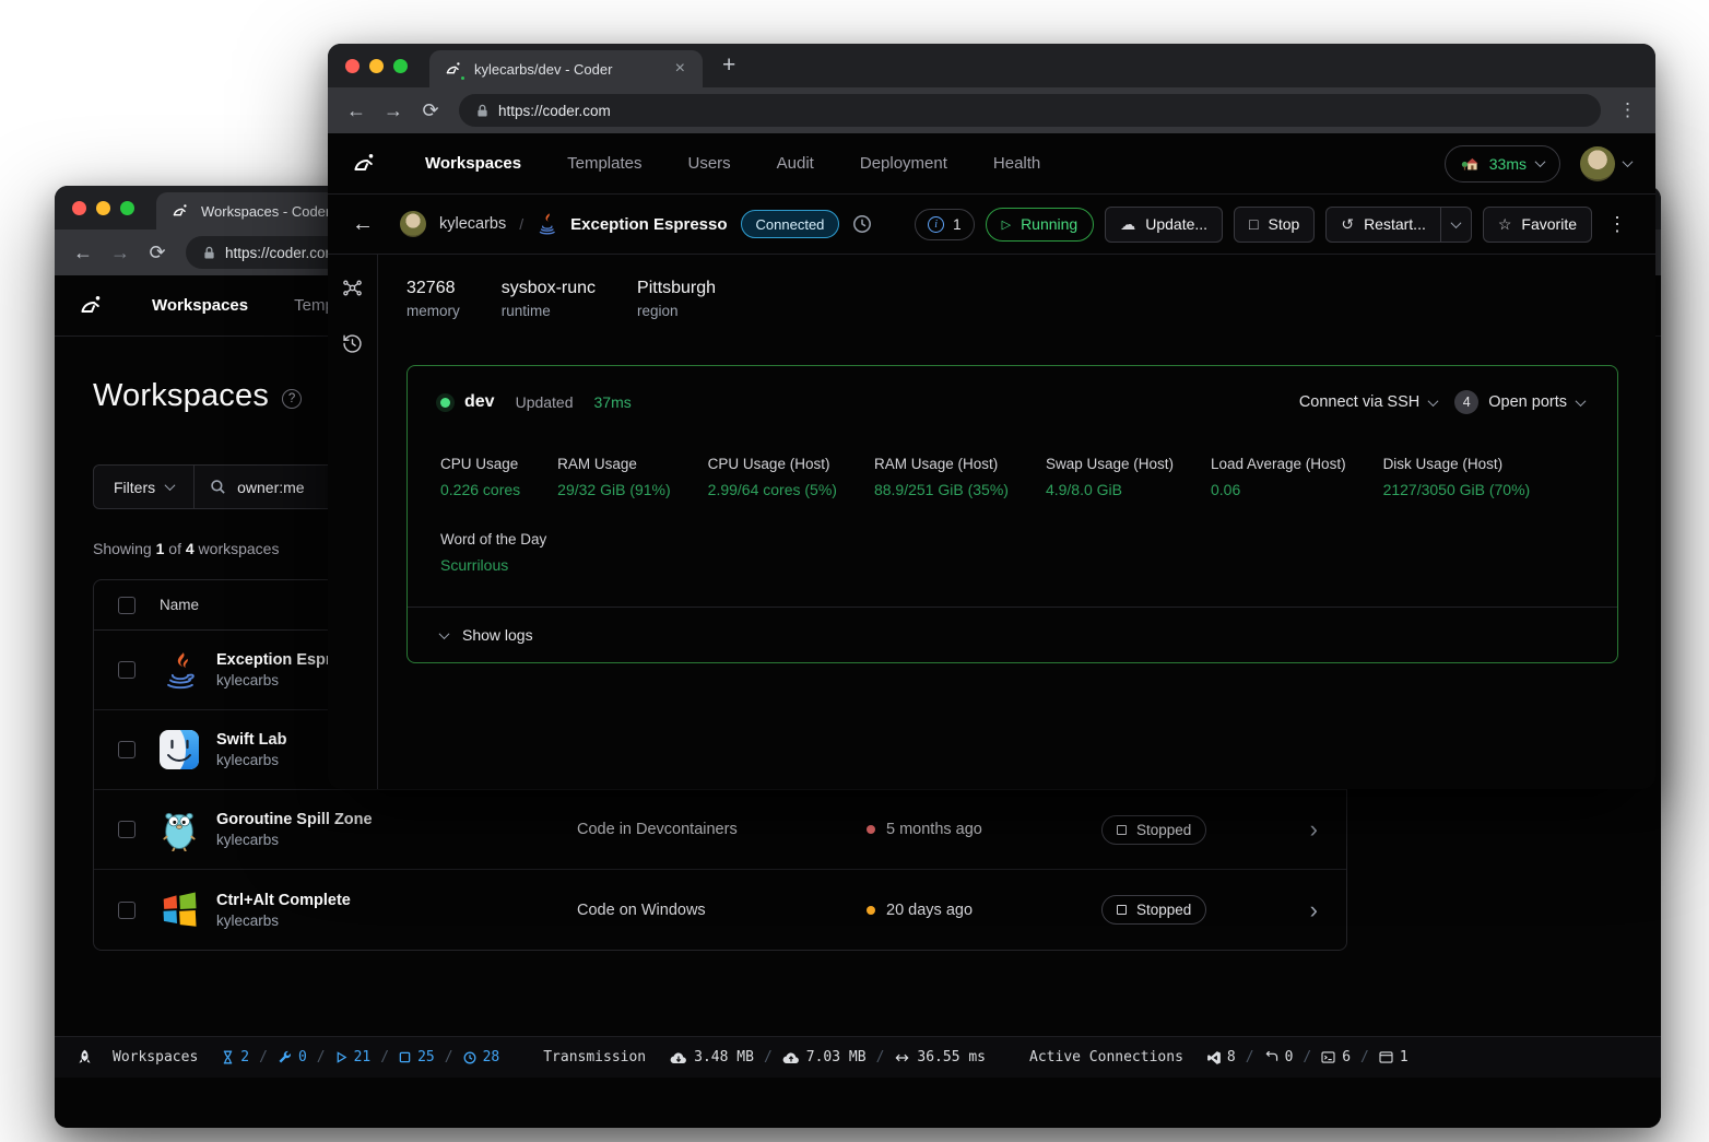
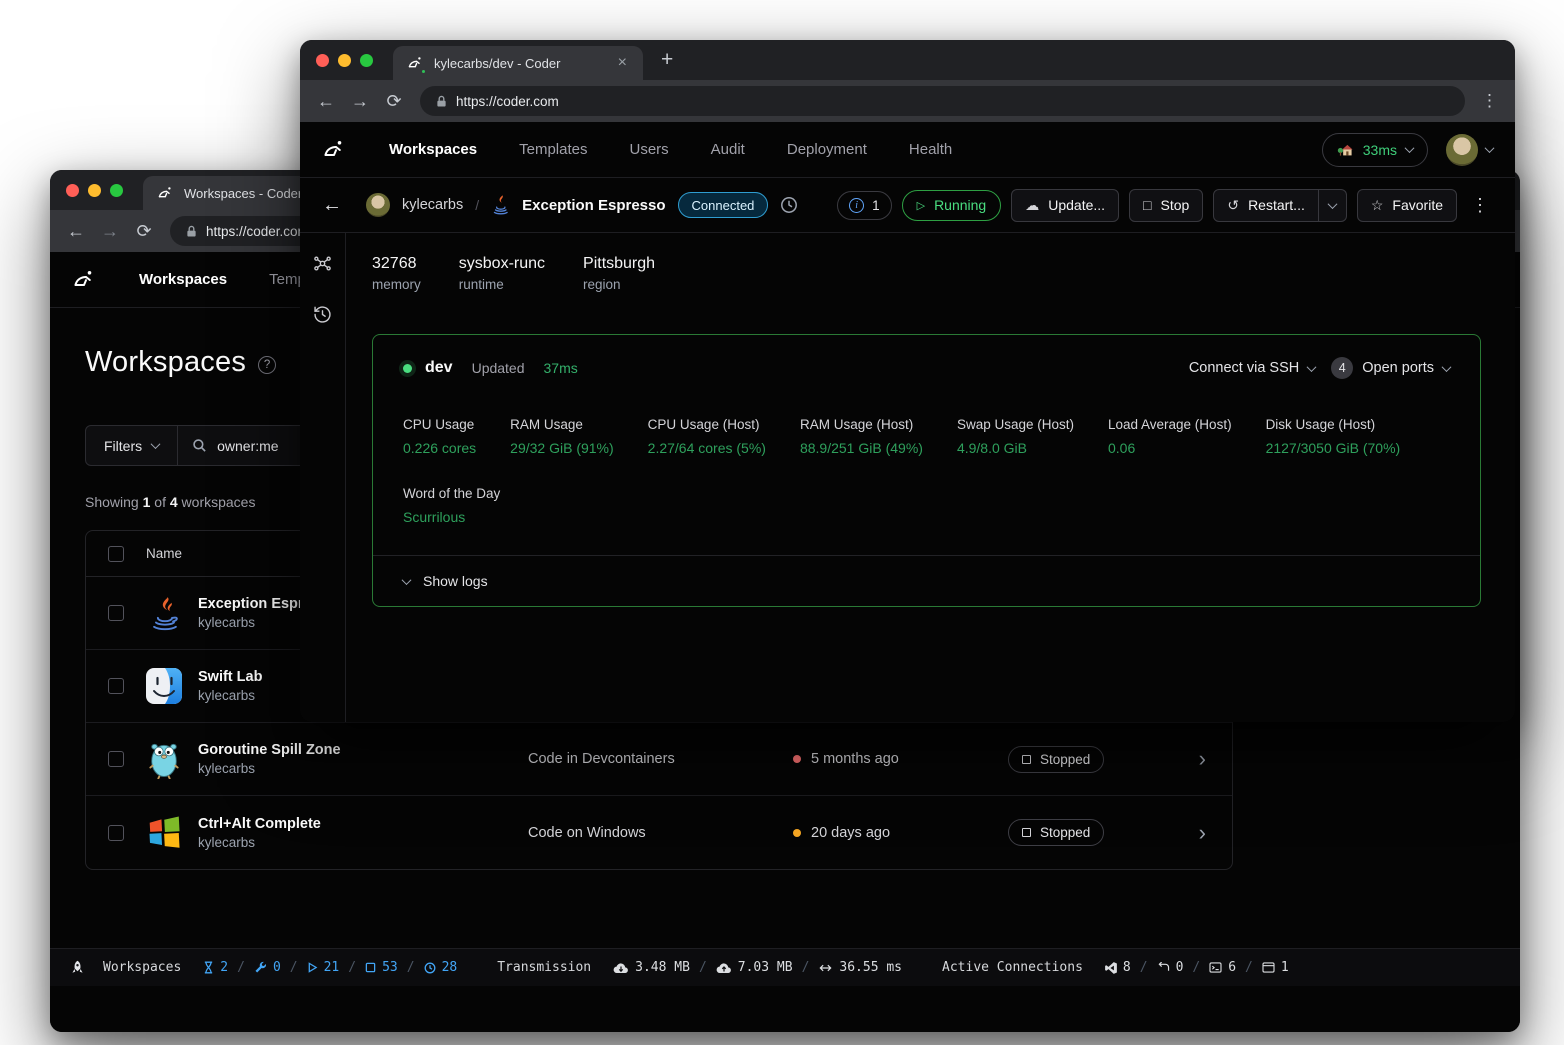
  Workspaces - Code
  ←
  →
  ⟳
  https://coder.co
  Workspaces
  Workspaces
  ?
  Filters
  owner:me
  Showing 1 of 4 workspaces
  Name
  Exception Esp
  kylecarbs
  Swift Lab
  kylecarbs
  Goroutine Spill Zone
  kylecarbs
  Code in Devcontainers
  5 months ago
  Stopped
  ›
  Ctrl+Alt Complete
  kylecarbs
  Code on Windows
  20 days ago
  Stopped
  ›
  Workspaces
  2
  /
  0
  /
  21
  /
- 25
+ 53
  /
  28
  Transmission
  3.48 MB
  /
  7.03 MB
  /
  36.55 ms
  Active Connections
  8
  /
  0
  /
  6
  /
  1
  kylecarbs/dev - Coder
  ×
  +
  ←
  →
  ⟳
  https://coder.com
  ⋮
  Workspaces
  Templates
  Users
  Audit
  Deployment
  Health
  33ms
  ←
  kylecarbs
  /
  Exception Espresso
  Connected
  i
  1
  ▷
  Running
  ☁
  Update...
  □
  Stop
  ↺
  Restart...
  ☆
  Favorite
  ⋮
  32768
  memory
  sysbox-runc
  runtime
  Pittsburgh
  region
  dev
  Updated
  37ms
  Connect via SSH
  4
  Open ports
  CPU Usage
  0.226 cores
  RAM Usage
  29/32 GiB (91%)
  CPU Usage (Host)
- 2.99/64 cores (5%)
+ 2.27/64 cores (5%)
  RAM Usage (Host)
- 88.9/251 GiB (35%)
+ 88.9/251 GiB (49%)
  Swap Usage (Host)
  4.9/8.0 GiB
  Load Average (Host)
  0.06
  Disk Usage (Host)
  2127/3050 GiB (70%)
  Word of the Day
  Scurrilous
  Show logs
